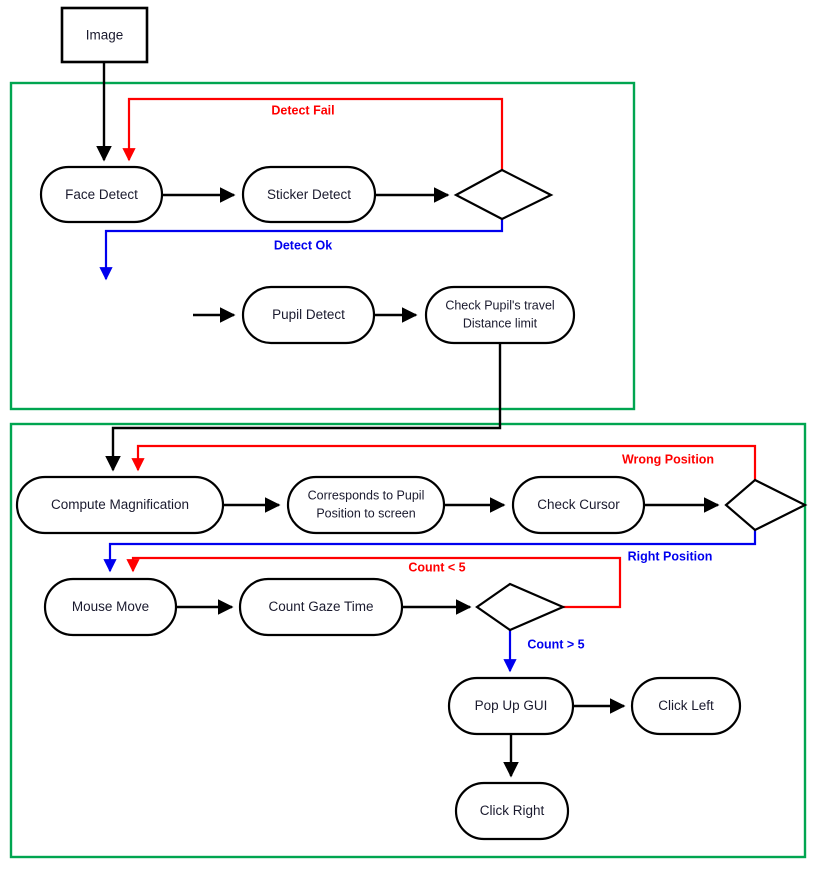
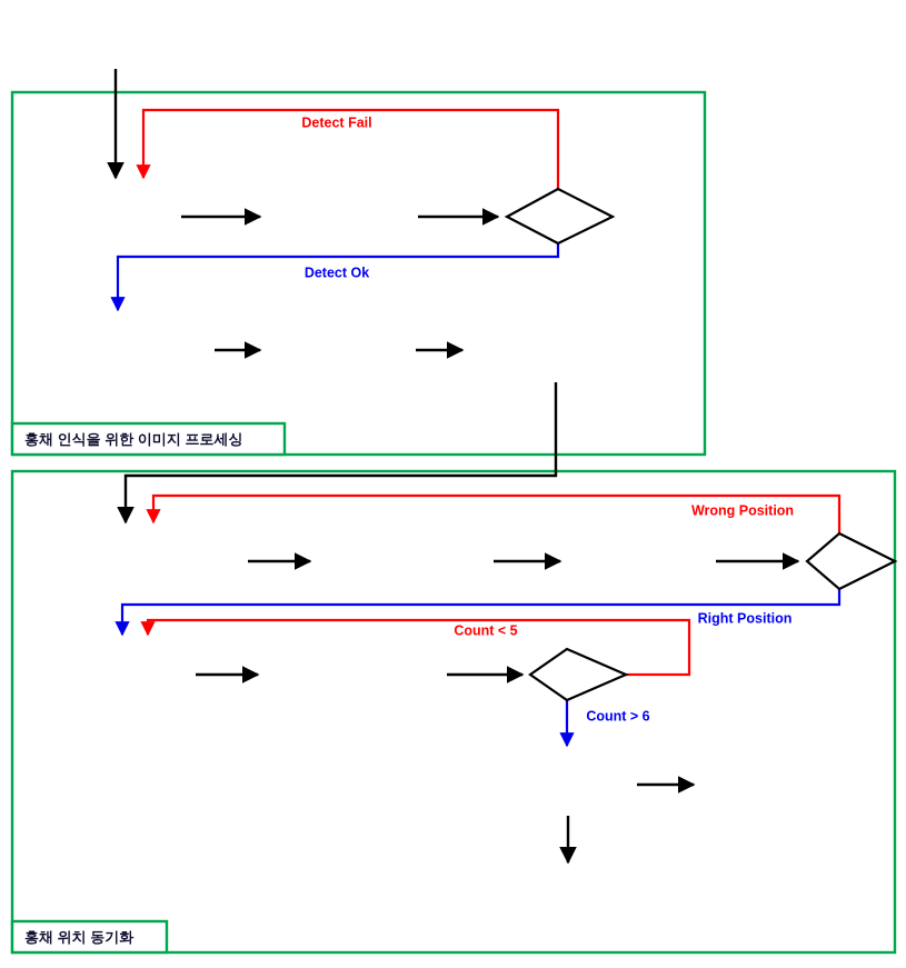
- Image
- Face Detect
- Sticker Detect
- Pupil Detect
- Check Pupil's travel
- Distance limit
- Compute Magnification
- Corresponds to Pupil
- Position to screen
- Check Cursor
- Mouse Move
- Count Gaze Time
- Pop Up GUI
- Click Left
- Click Right
  Detect Fail
  Detect Ok
  Wrong Position
  Right Position
  Count < 5
- Count > 5
+ Count > 6
+ 홍채 인식을 위한 이미지 프로세싱
+ 홍채 위치 동기화
